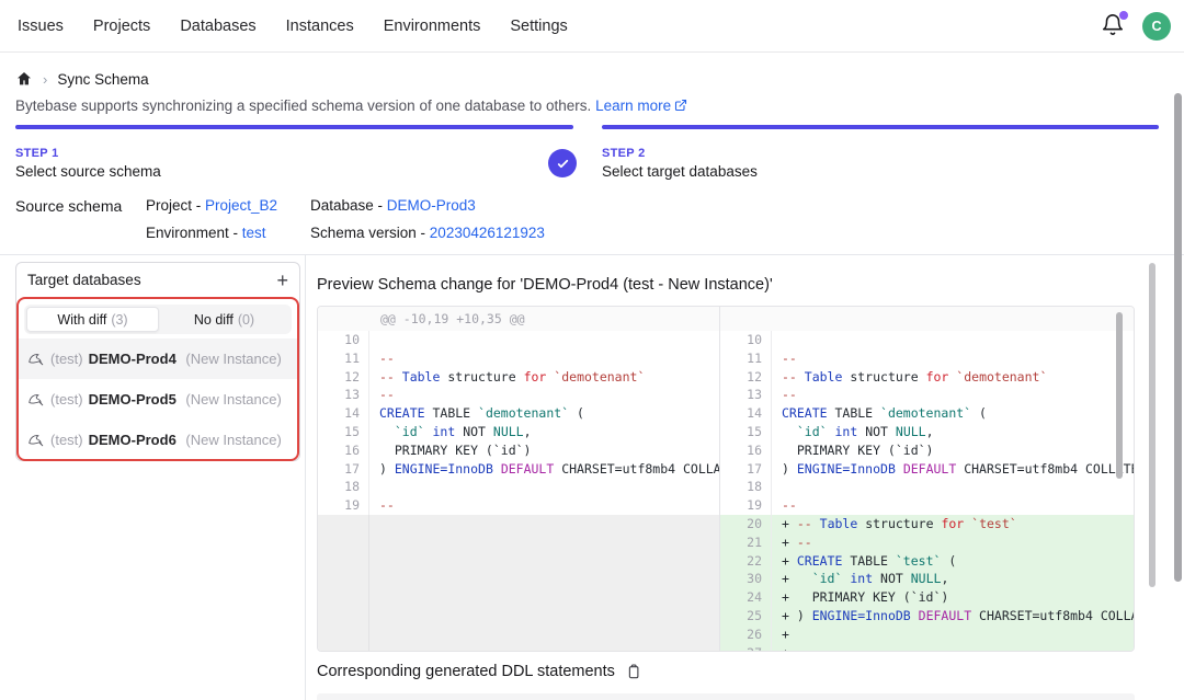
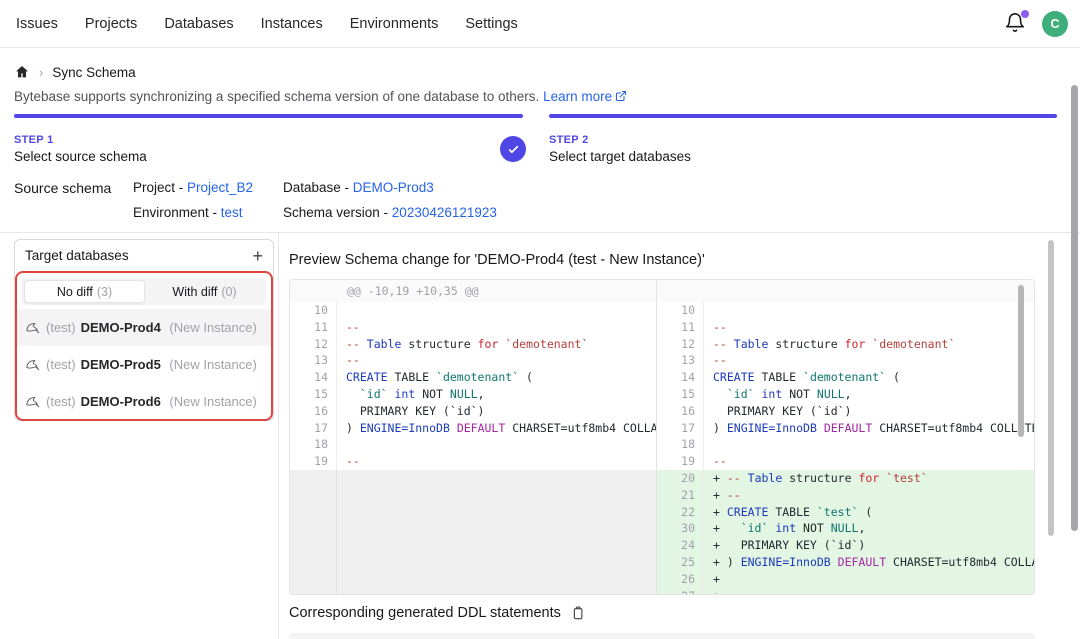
  Issues
  Projects
  Databases
  Instances
  Environments
  Settings
  C
  ›
  Sync Schema
  Bytebase supports synchronizing a specified schema version of one database to others. Learn more
  STEP 1
  Select source schema
  STEP 2
  Select target databases
  Source schema
  Project - Project_B2
  Database - DEMO-Prod3
  Environment - test
  Schema version - 20230426121923
  Target databases
  +
- With diff
+ No diff
  (3)
- No diff
+ With diff
  (0)
  (test)
  DEMO-Prod4
  (New Instance)
  (test)
  DEMO-Prod5
  (New Instance)
  (test)
  DEMO-Prod6
  (New Instance)
  Preview Schema change for 'DEMO-Prod4 (test - New Instance)'
  @@ -10,19 +10,35 @@
  10
  11
  --
  12
  -- Table structure for `demotenant`
  13
  --
  14
  CREATE TABLE `demotenant` (
  15
  `id` int NOT NULL,
  16
  PRIMARY KEY (`id`)
  17
  ) ENGINE=InnoDB DEFAULT CHARSET=utf8mb4 COLLA
  18
  19
  --
  10
  11
  --
  12
  -- Table structure for `demotenant`
  13
  --
  14
  CREATE TABLE `demotenant` (
  15
  `id` int NOT NULL,
  16
  PRIMARY KEY (`id`)
  17
  ) ENGINE=InnoDB DEFAULT CHARSET=utf8mb4 COLLT
  18
  19
  --
  20
  + -- Table structure for `test`
  21
  + --
  22
  + CREATE TABLE `test` (
  30
  + `id` int NOT NULL,
  24
  + PRIMARY KEY (`id`)
  25
  + ) ENGINE=InnoDB DEFAULT CHARSET=utf8mb4 COLL
  26
  +
  Corresponding generated DDL statements
